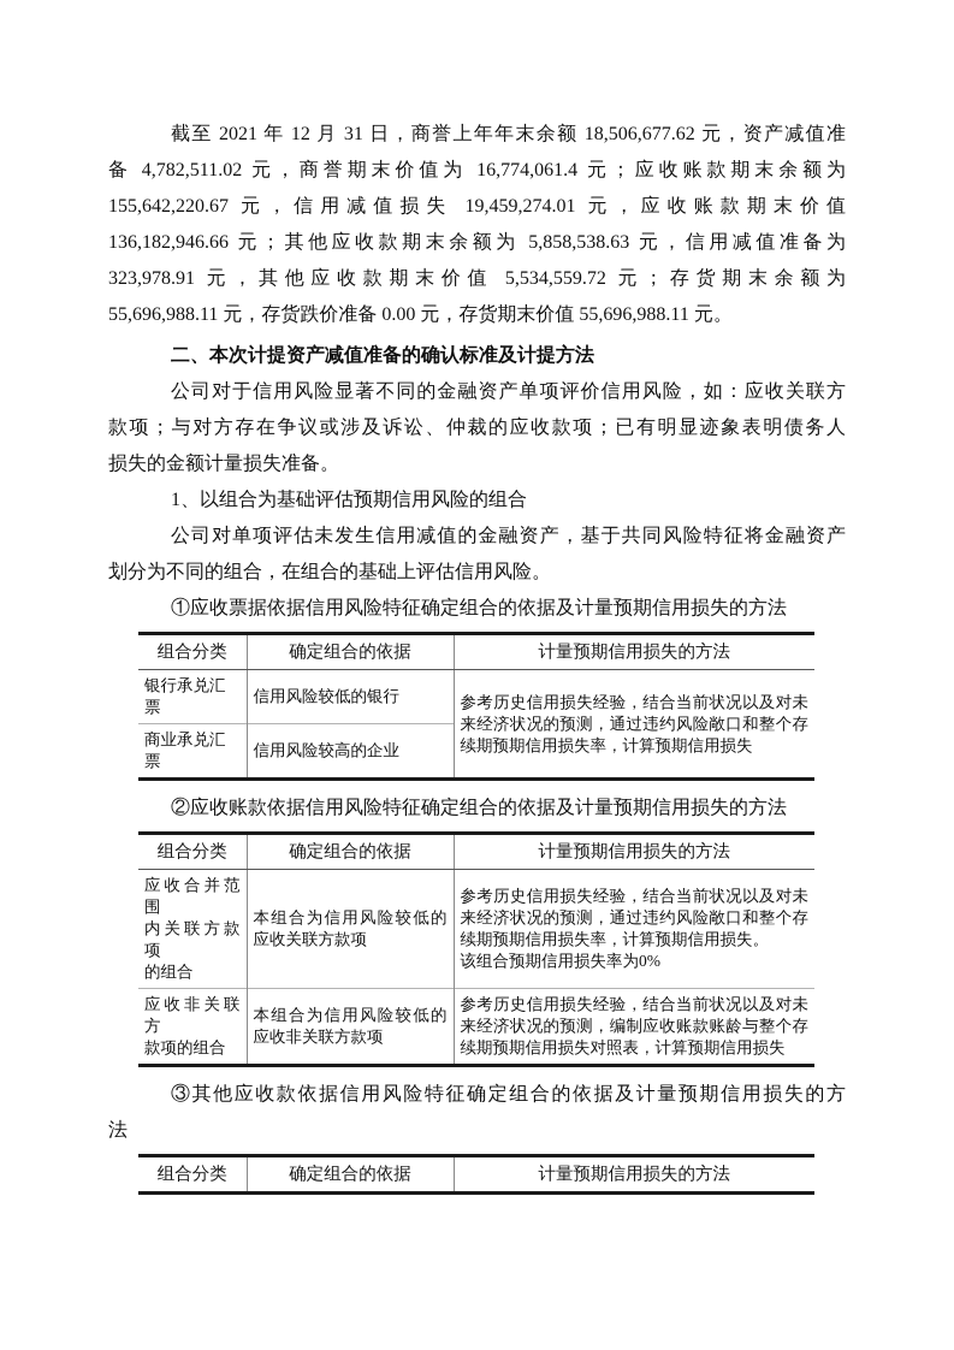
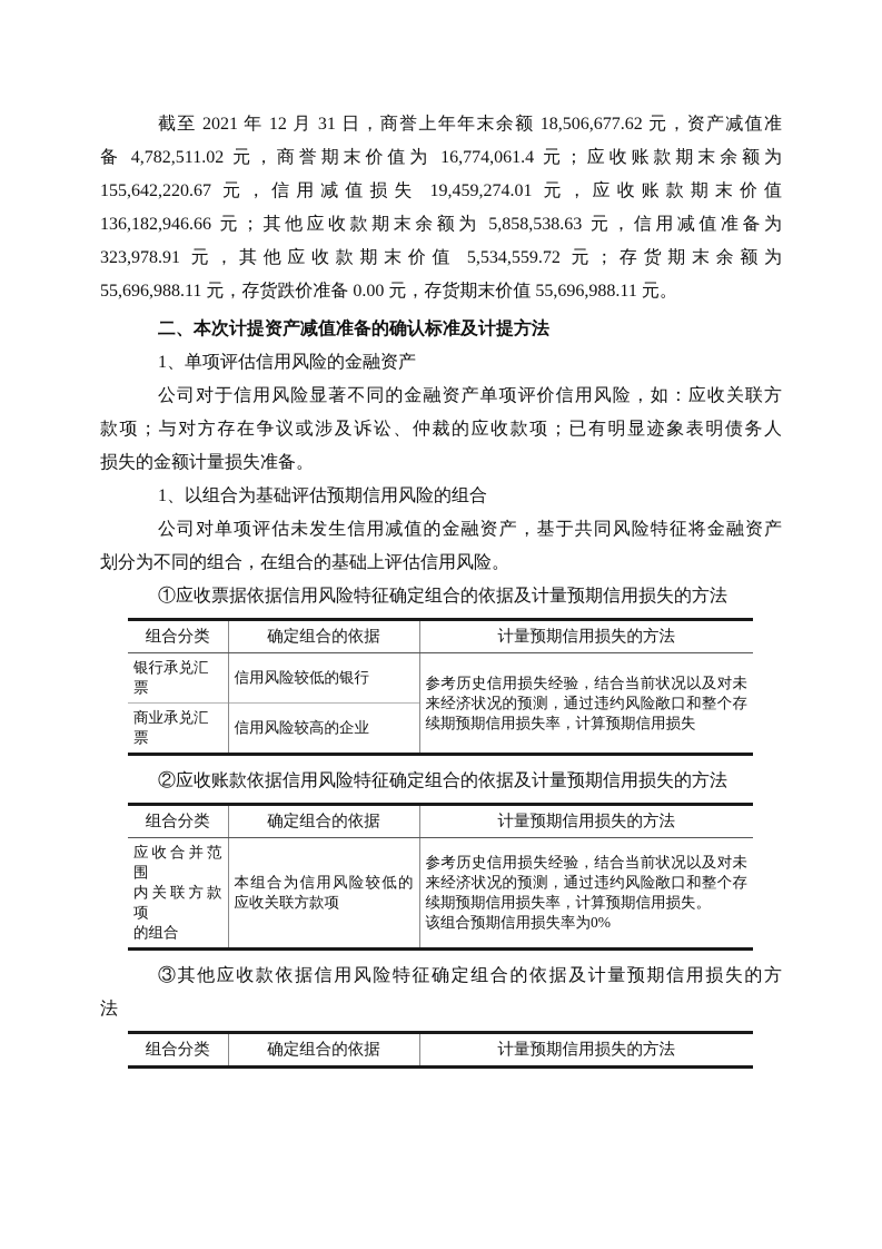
  截至 2021 年 12 月 31 日，商誉上年年末余额 18,506,677.62 元，资产减值准
  备 4,782,511.02 元，商誉期末价值为 16,774,061.4 元；应收账款期末余额为
  155,642,220.67 元，信用减值损失 19,459,274.01 元，应收账款期末价值
  136,182,946.66 元；其他应收款期末余额为 5,858,538.63 元，信用减值准备为
  323,978.91 元，其他应收款期末价值 5,534,559.72 元；存货期末余额为
  55,696,988.11 元，存货跌价准备 0.00 元，存货期末价值 55,696,988.11 元。
  二、本次计提资产减值准备的确认标准及计提方法
+ 1、单项评估信用风险的金融资产
  公司对于信用风险显著不同的金融资产单项评价信用风险，如：应收关联方
  款项；与对方存在争议或涉及诉讼、仲裁的应收款项；已有明显迹象表明债务人
  损失的金额计量损失准备。
  1、以组合为基础评估预期信用风险的组合
  公司对单项评估未发生信用减值的金融资产，基于共同风险特征将金融资产
  划分为不同的组合，在组合的基础上评估信用风险。
  ①应收票据依据信用风险特征确定组合的依据及计量预期信用损失的方法
  组合分类	确定组合的依据	计量预期信用损失的方法
  银行承兑汇票	信用风险较低的银行	参考历史信用损失经验，结合当前状况以及对未来经济状况的预测，通过违约风险敞口和整个存续期预期信用损失率，计算预期信用损失
  商业承兑汇票	信用风险较高的企业
  ②应收账款依据信用风险特征确定组合的依据及计量预期信用损失的方法
  组合分类	确定组合的依据	计量预期信用损失的方法
  应收合并范围内关联方款项的组合	本组合为信用风险较低的应收关联方款项	参考历史信用损失经验，结合当前状况以及对未来经济状况的预测，通过违约风险敞口和整个存续期预期信用损失率，计算预期信用损失。 该组合预期信用损失率为0%
- 应收非关联方款项的组合	本组合为信用风险较低的应收非关联方款项	参考历史信用损失经验，结合当前状况以及对未来经济状况的预测，编制应收账款账龄与整个存续期预期信用损失对照表，计算预期信用损失
  ③其他应收款依据信用风险特征确定组合的依据及计量预期信用损失的方
  法
  组合分类	确定组合的依据	计量预期信用损失的方法
